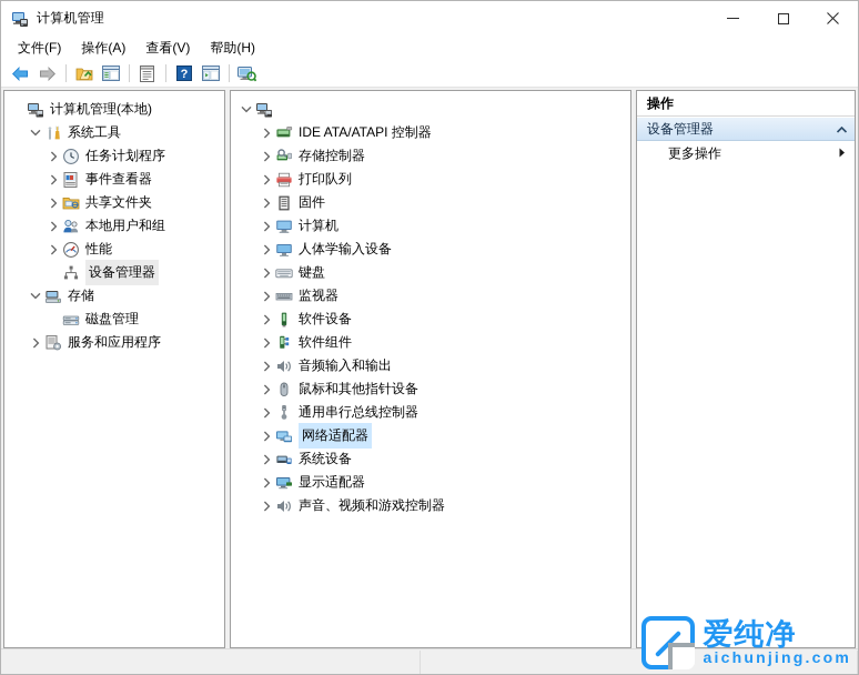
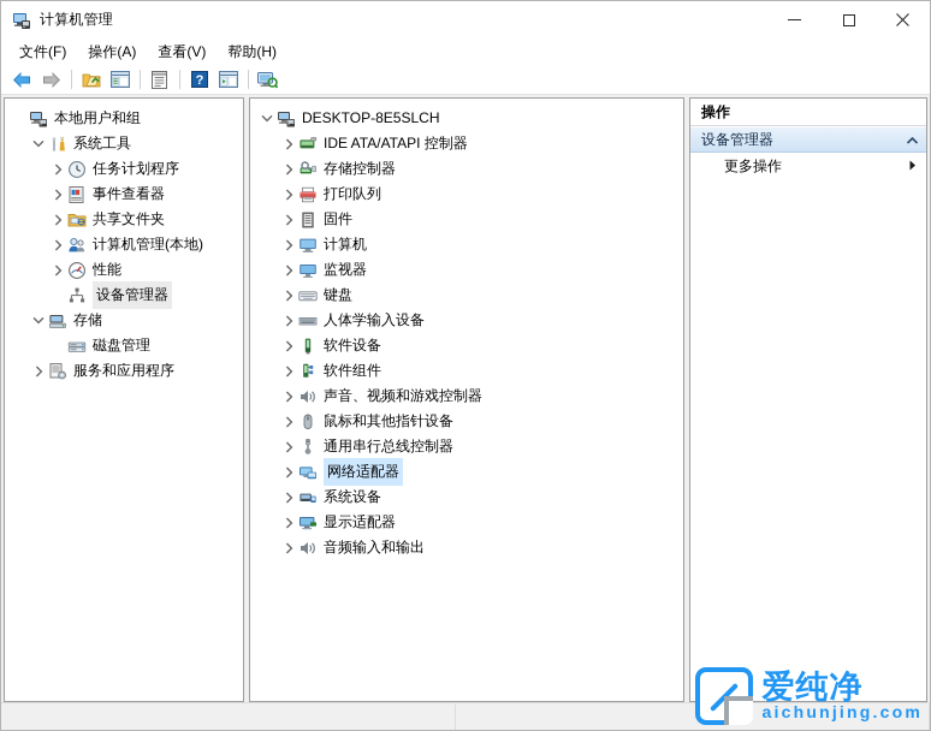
  计算机管理
  文件(F)
  操作(A)
  查看(V)
  帮助(H)
  ?
- 计算机管理(本地)
+ 本地用户和组
  系统工具
  任务计划程序
  事件查看器
  共享文件夹
- 本地用户和组
+ 计算机管理(本地)
  性能
  设备管理器
  存储
  磁盘管理
  服务和应用程序
+ DESKTOP-8E5SLCH
  IDE ATA/ATAPI 控制器
  存储控制器
  打印队列
  固件
  计算机
- 人体学输入设备
+ 监视器
  键盘
- 监视器
+ 人体学输入设备
  软件设备
  软件组件
- 音频输入和输出
+ 声音、视频和游戏控制器
  鼠标和其他指针设备
  通用串行总线控制器
  网络适配器
  系统设备
  显示适配器
- 声音、视频和游戏控制器
+ 音频输入和输出
  操作
  设备管理器
  更多操作
  爱纯净
  aichunjing.com
